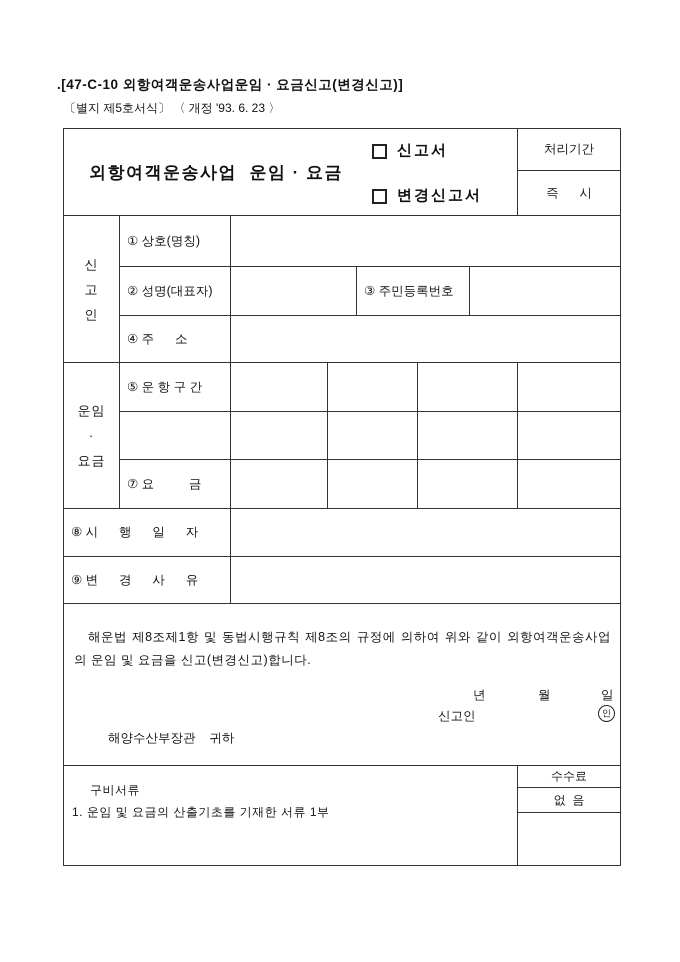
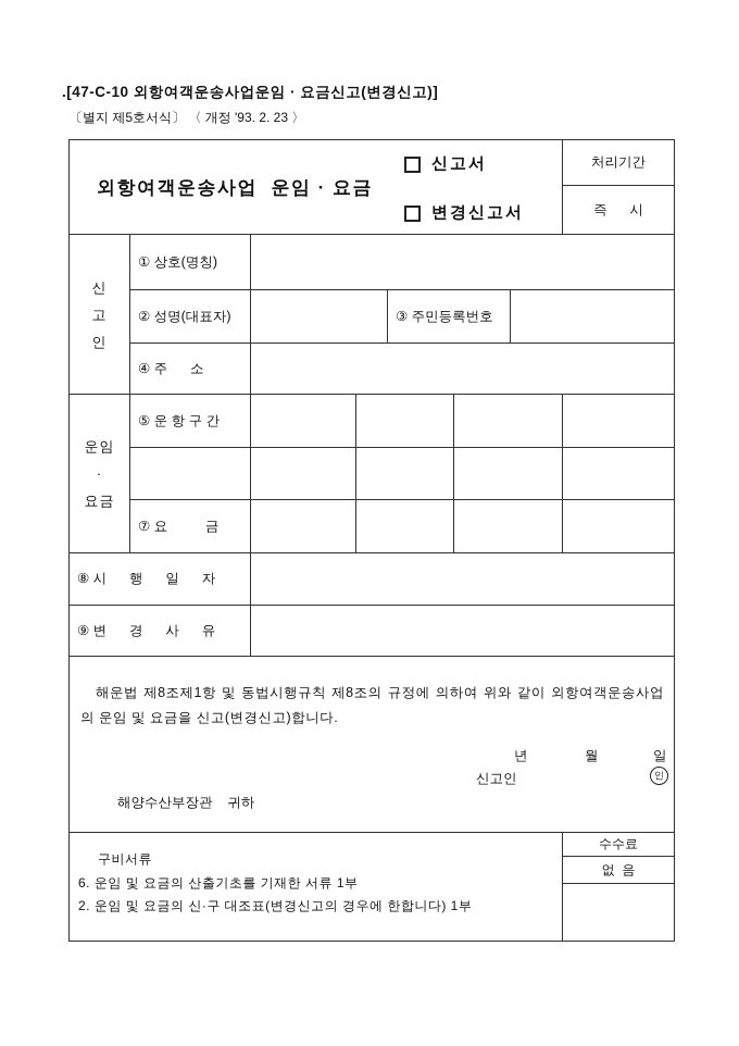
  .[47-C-10 외항여객운송사업운임 · 요금신고(변경신고)]
- 〔별지 제5호서식〕 〈 개정 '93. 6. 23 〉
+ 〔별지 제5호서식〕 〈 개정 '93. 2. 23 〉
  외항여객운송사업 운임 · 요금
  신고서
  변경신고서
  처리기간
  즉 시
  신
  고
  인
  ① 상호(명칭)
  ② 성명(대표자)
  ③ 주민등록번호
  ④ 주 소
  운임
  ·
  요금
  ⑤ 운 항 구 간
  ⑦ 요 금
  ⑧ 시 행 일 자
  ⑨ 변 경 사 유
  해운법 제8조제1항 및 동법시행규칙 제8조의 규정에 의하여 위와 같이 외항여객운송사업의 운임 및 요금을 신고(변경신고)합니다.
  년
  월
  일
  신고인
  인
  해양수산부장관 귀하
  구비서류
- 1. 운임 및 요금의 산출기초를 기재한 서류 1부
+ 6. 운임 및 요금의 산출기초를 기재한 서류 1부
+ 2. 운임 및 요금의 신·구 대조표(변경신고의 경우에 한합니다) 1부
  수수료
  없 음
